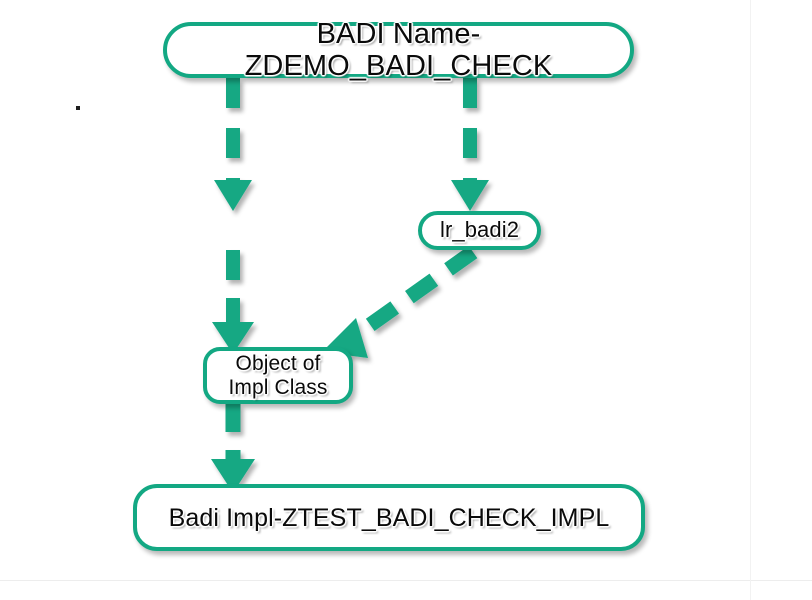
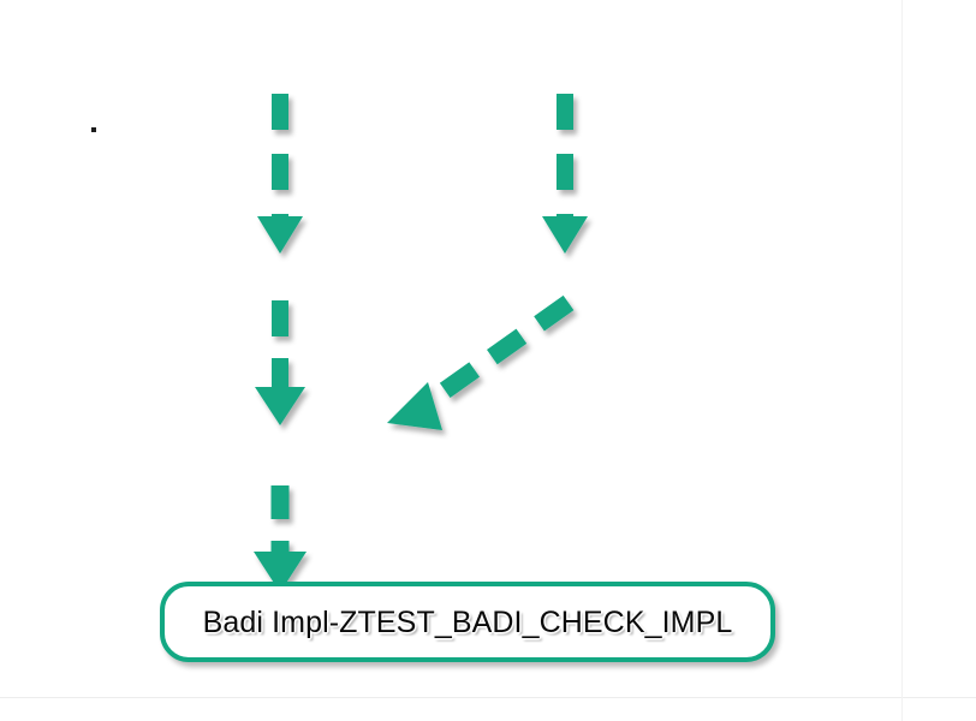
- BADI Name-ZDEMO_BADI_CHECK
- lr_badi2
- Object of
- Impl Class
  Badi Impl-ZTEST_BADI_CHECK_IMPL
